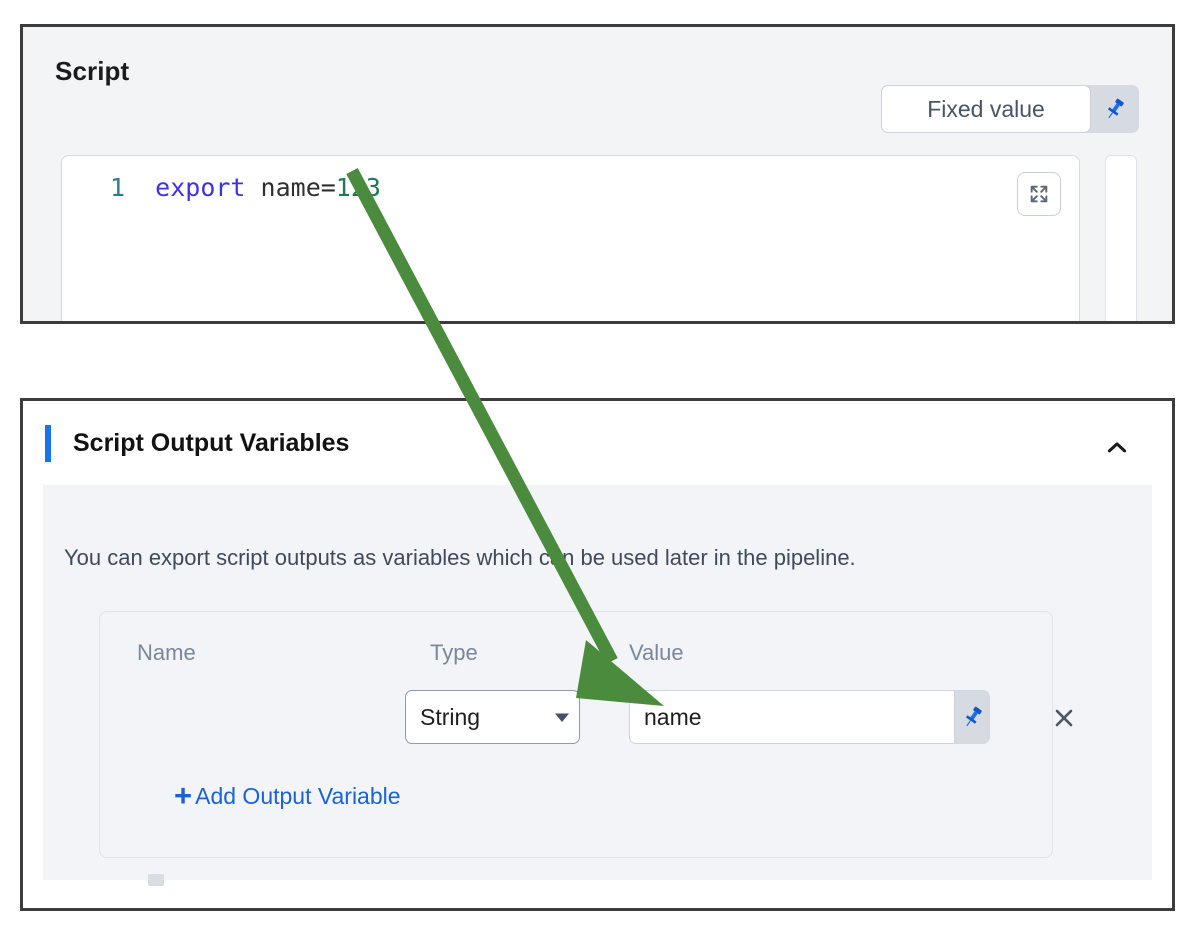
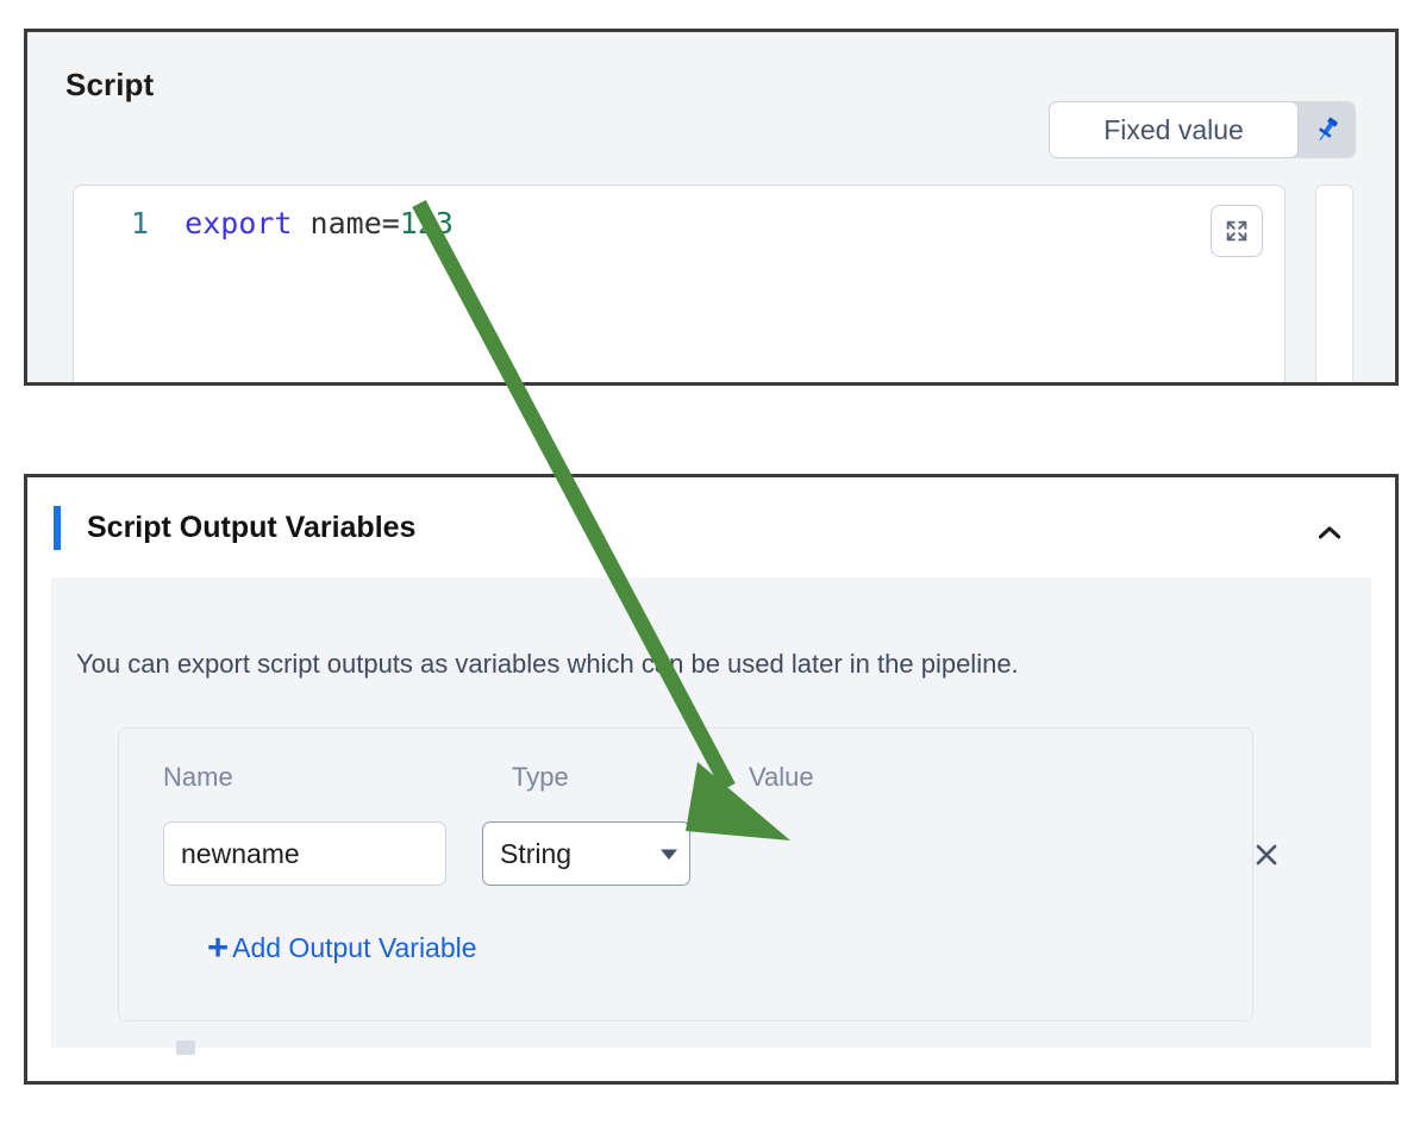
  Script
  Fixed value
  1 export name=13
  Script Output Variables
  You can export script outputs as variables which cn be used later in the pipeline.
  Name
  Type
  Value
+ newname
  String
- name
  +
  Add Output Variable
